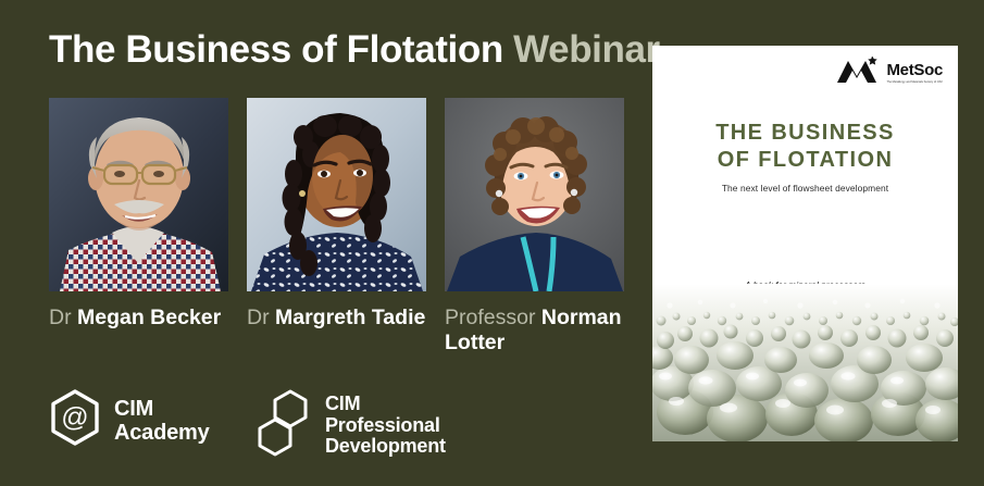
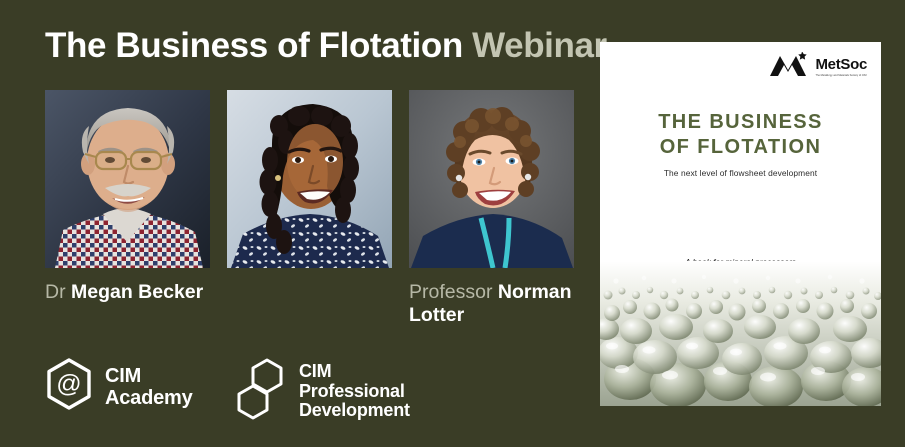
  The Business of Flotation Webina
  Dr Megan Becker
- Dr Margreth Tadie
  Professor Norman Lotter
  @
  CIM
  Academy
  CIM
  Professional
  Development
  MetSoc
  THE BUSINESS
  OF FLOTATION
  The next level of flowsheet development
